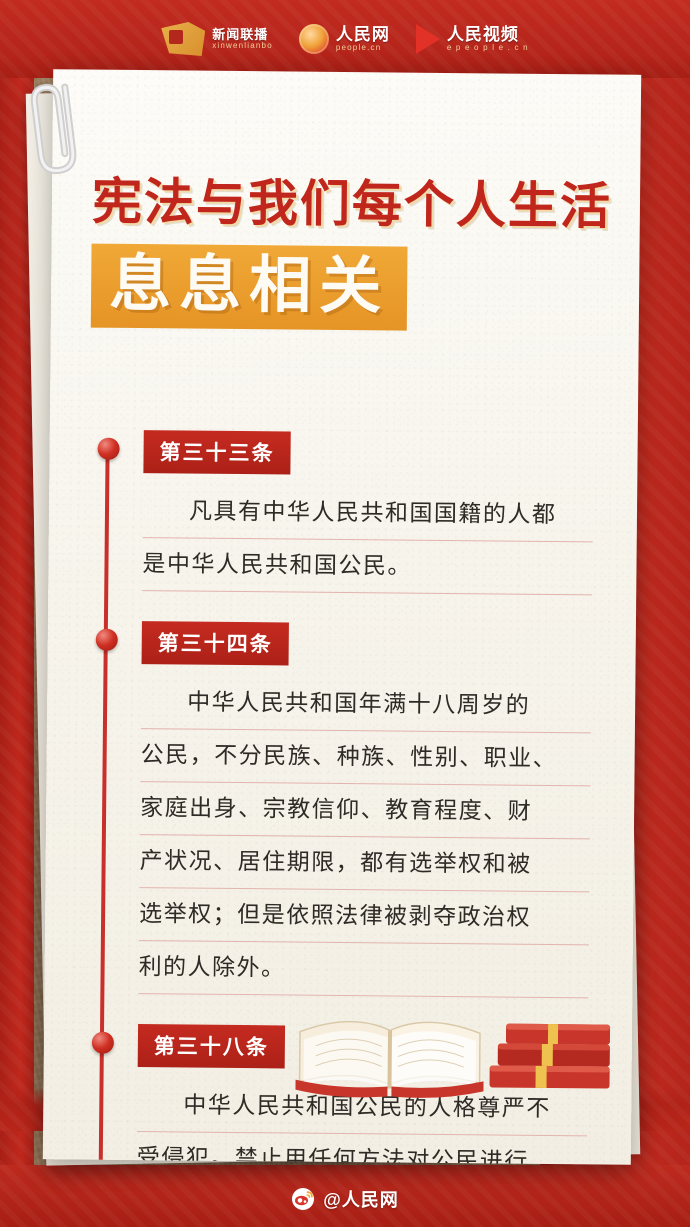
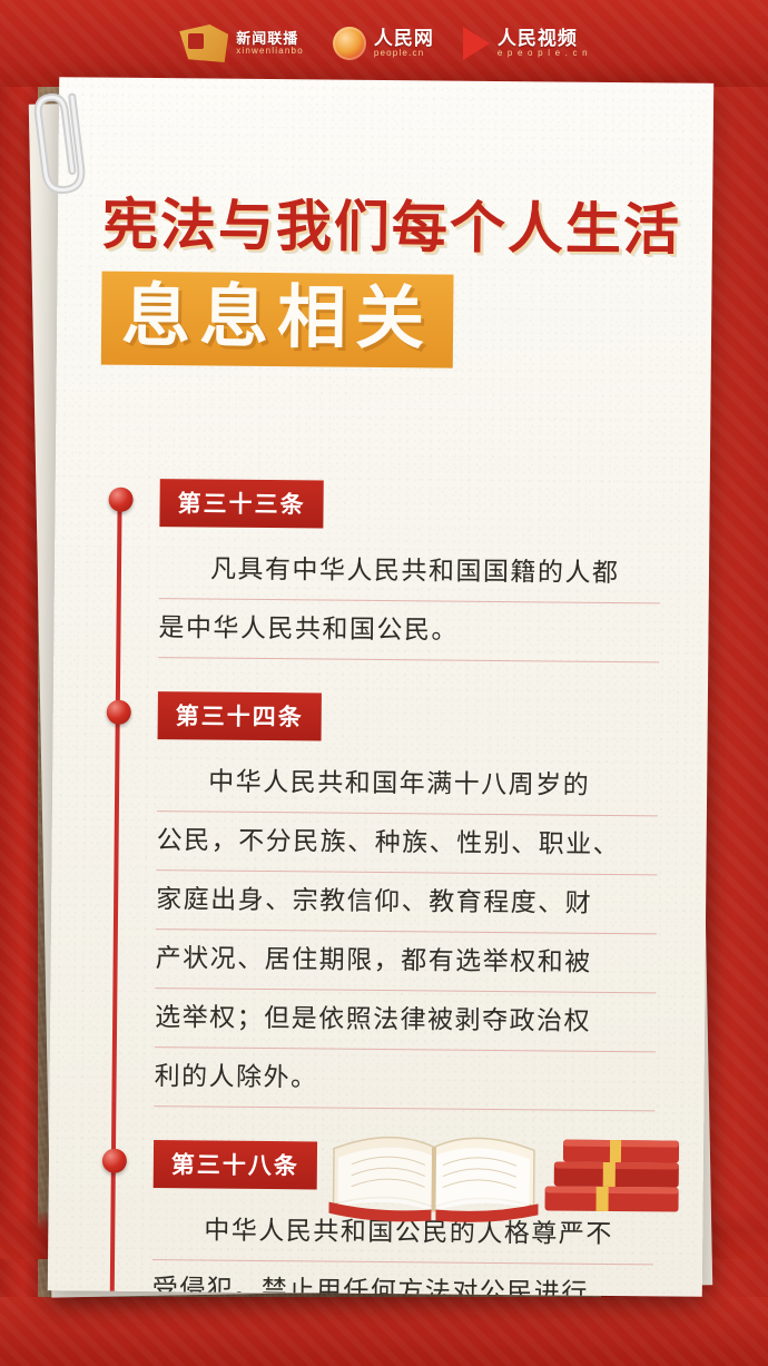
  新闻联播
  xinwenlianbo
  人民网
  people.cn
  人民视频
  e p e o p l e . c n
  宪法与我们每个人生活
  息息相关
  第三十三条
  凡具有中华人民共和国国籍的人都
  是中华人民共和国公民。
  第三十四条
  中华人民共和国年满十八周岁的
  公民，不分民族、种族、性别、职业、
  家庭出身、宗教信仰、教育程度、财
  产状况、居住期限，都有选举权和被
  选举权；但是依照法律被剥夺政治权
  利的人除外。
  第三十八条
  中华人民共和国公民的人格尊严不
  受侵犯。禁止用任何方法对公民进行
- @人民网
